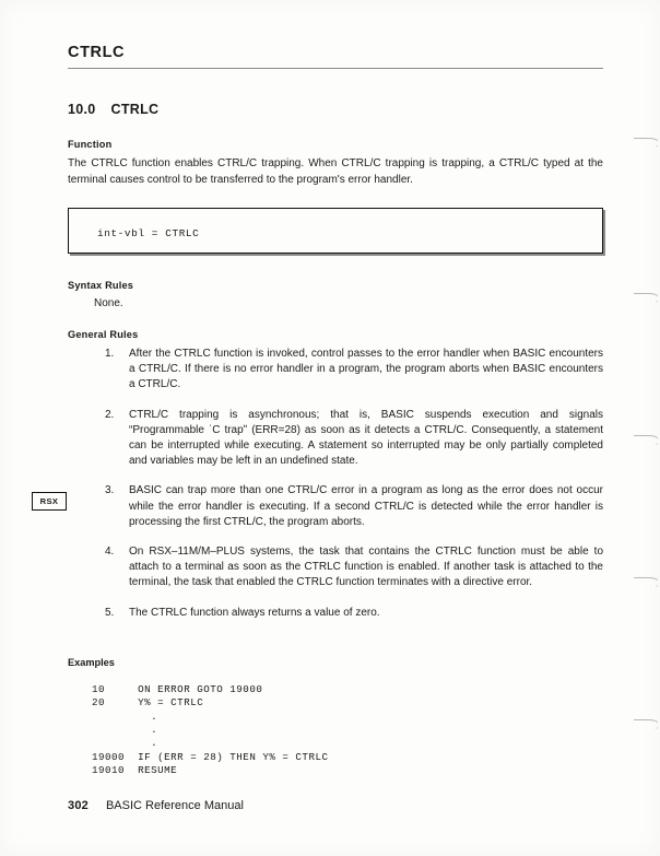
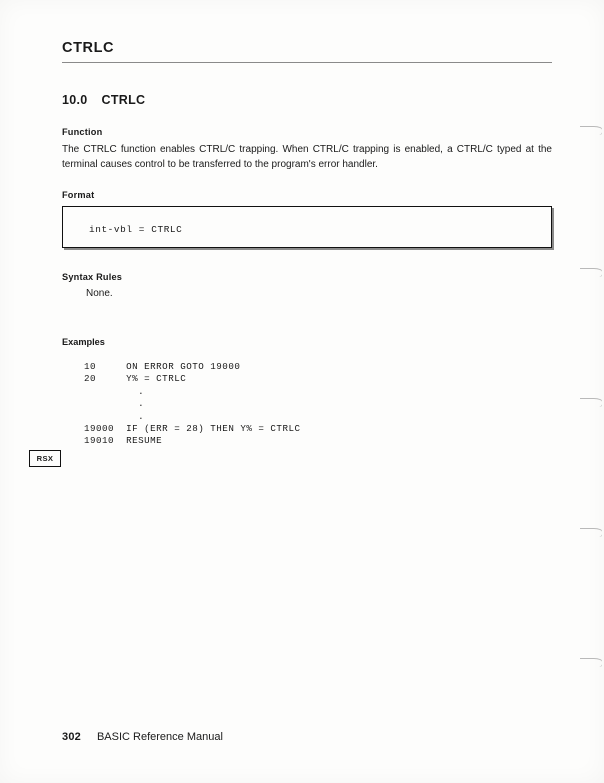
  RSX
  CTRLC
  10.0 CTRLC
  Function
- The CTRLC function enables CTRL/C trapping. When CTRL/C trapping is trapping, a CTRL/C typed at the terminal causes control to be transferred to the program's error handler.
+ The CTRLC function enables CTRL/C trapping. When CTRL/C trapping is enabled, a CTRL/C typed at the terminal causes control to be transferred to the program's error handler.
+ Format
  int-vbl = CTRLC
  Syntax Rules
  None.
- General Rules
- 1.
- After the CTRLC function is invoked, control passes to the error handler when BASIC encounters a CTRL/C. If there is no error handler in a program, the program aborts when BASIC encounters a CTRL/C.
- 2.
- CTRL/C trapping is asynchronous; that is, BASIC suspends execution and signals “Programmable ˈC trapʺ (ERR=28) as soon as it detects a CTRL/C. Consequently, a statement can be interrupted while executing. A statement so interrupted may be only partially completed and variables may be left in an undefined state.
- 3.
- BASIC can trap more than one CTRL/C error in a program as long as the error does not occur while the error handler is executing. If a second CTRL/C is detected while the error handler is processing the first CTRL/C, the program aborts.
- 4.
- On RSX–11M/M–PLUS systems, the task that contains the CTRLC function must be able to attach to a terminal as soon as the CTRLC function is enabled. If another task is attached to the terminal, the task that enabled the CTRLC function terminates with a directive error.
- 5.
- The CTRLC function always returns a value of zero.
  Examples
  10 ON ERROR GOTO 19000
  20 Y% = CTRLC
  .
  .
  .
  19000 IF (ERR = 28) THEN Y% = CTRLC
  19010 RESUME
  302 BASIC Reference Manual
